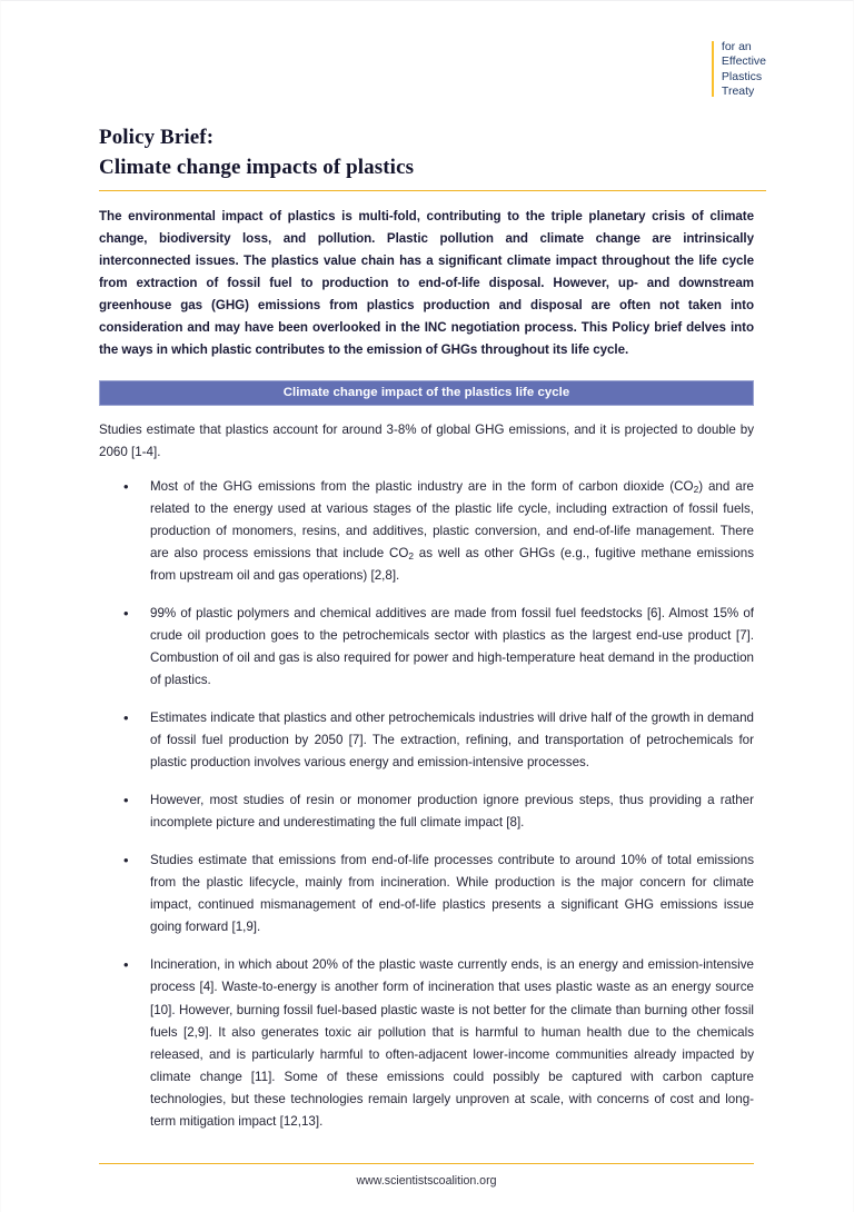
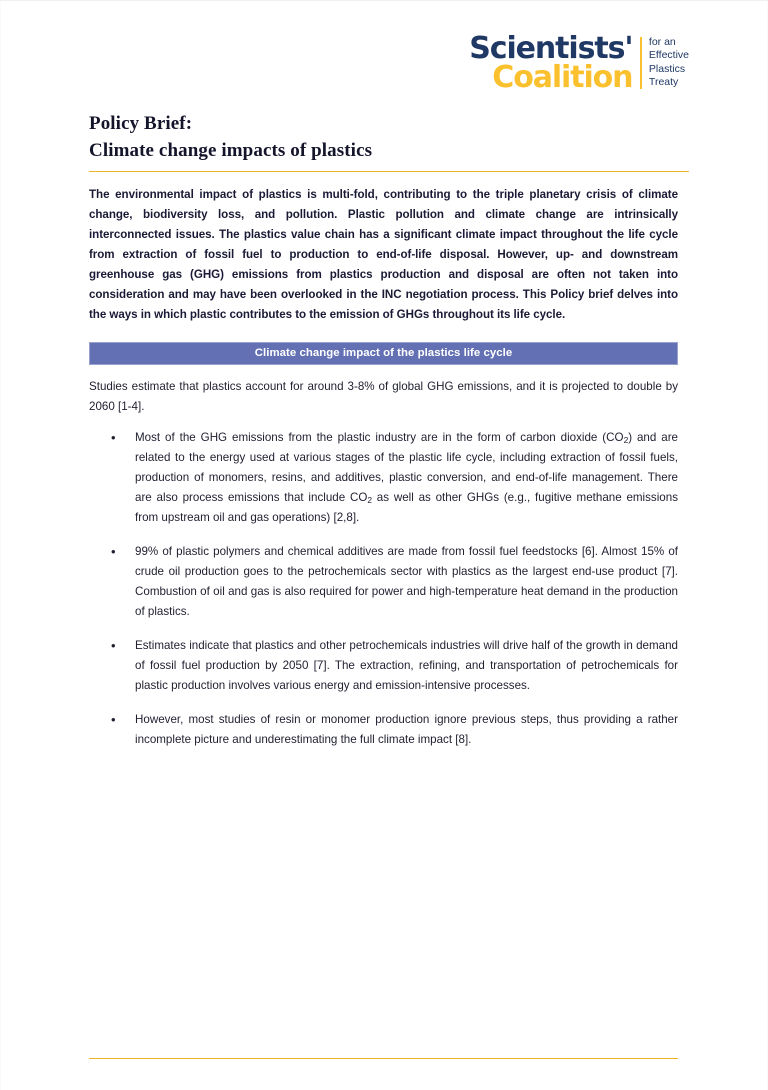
+ Scientists'
+ Coalition
  for an
  Effective
  Plastics
  Treaty
  Policy Brief:
  Climate change impacts of plastics
  The environmental impact of plastics is multi-fold, contributing to the triple planetary crisis of climate change, biodiversity loss, and pollution. Plastic pollution and climate change are intrinsically interconnected issues. The plastics value chain has a significant climate impact throughout the life cycle from extraction of fossil fuel to production to end-of-life disposal. However, up- and downstream greenhouse gas (GHG) emissions from plastics production and disposal are often not taken into consideration and may have been overlooked in the INC negotiation process. This Policy brief delves into the ways in which plastic contributes to the emission of GHGs throughout its life cycle.
  Climate change impact of the plastics life cycle
  Studies estimate that plastics account for around 3-8% of global GHG emissions, and it is projected to double by 2060 [1-4].
  Most of the GHG emissions from the plastic industry are in the form of carbon dioxide (CO2) and are related to the energy used at various stages of the plastic life cycle, including extraction of fossil fuels, production of monomers, resins, and additives, plastic conversion, and end-of-life management. There are also process emissions that include CO2 as well as other GHGs (e.g., fugitive methane emissions from upstream oil and gas operations) [2,8].
  99% of plastic polymers and chemical additives are made from fossil fuel feedstocks [6]. Almost 15% of crude oil production goes to the petrochemicals sector with plastics as the largest end-use product [7]. Combustion of oil and gas is also required for power and high-temperature heat demand in the production of plastics.
  Estimates indicate that plastics and other petrochemicals industries will drive half of the growth in demand of fossil fuel production by 2050 [7]. The extraction, refining, and transportation of petrochemicals for plastic production involves various energy and emission-intensive processes.
  However, most studies of resin or monomer production ignore previous steps, thus providing a rather incomplete picture and underestimating the full climate impact [8].
- Studies estimate that emissions from end-of-life processes contribute to around 10% of total emissions from the plastic lifecycle, mainly from incineration. While production is the major concern for climate impact, continued mismanagement of end-of-life plastics presents a significant GHG emissions issue going forward [1,9].
- Incineration, in which about 20% of the plastic waste currently ends, is an energy and emission-intensive process [4]. Waste-to-energy is another form of incineration that uses plastic waste as an energy source [10]. However, burning fossil fuel-based plastic waste is not better for the climate than burning other fossil fuels [2,9]. It also generates toxic air pollution that is harmful to human health due to the chemicals released, and is particularly harmful to often-adjacent lower-income communities already impacted by climate change [11]. Some of these emissions could possibly be captured with carbon capture technologies, but these technologies remain largely unproven at scale, with concerns of cost and long-term mitigation impact [12,13].
- www.scientistscoalition.org
